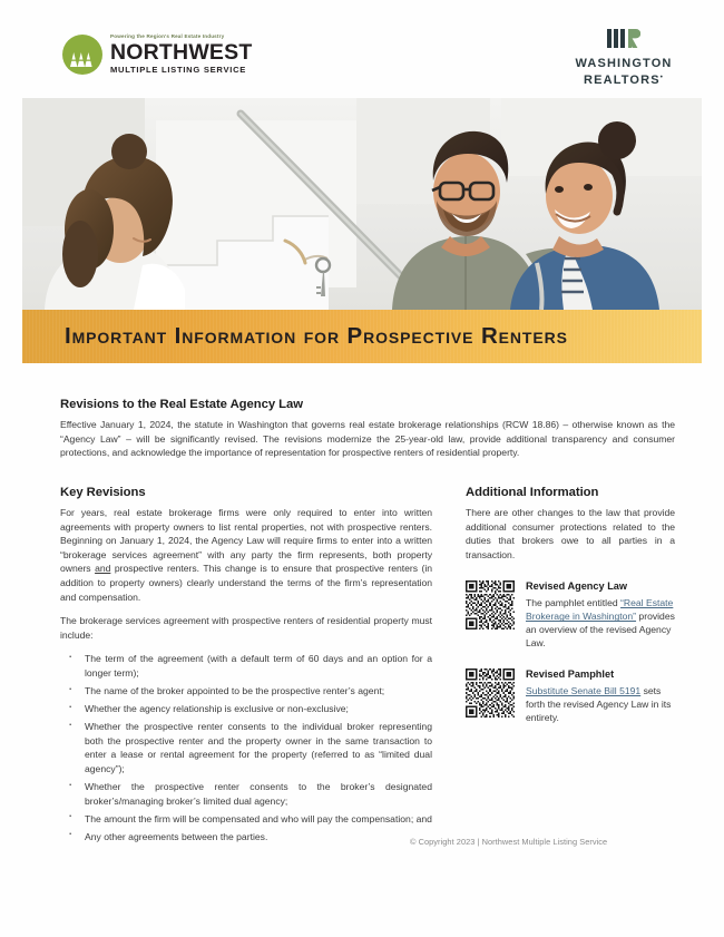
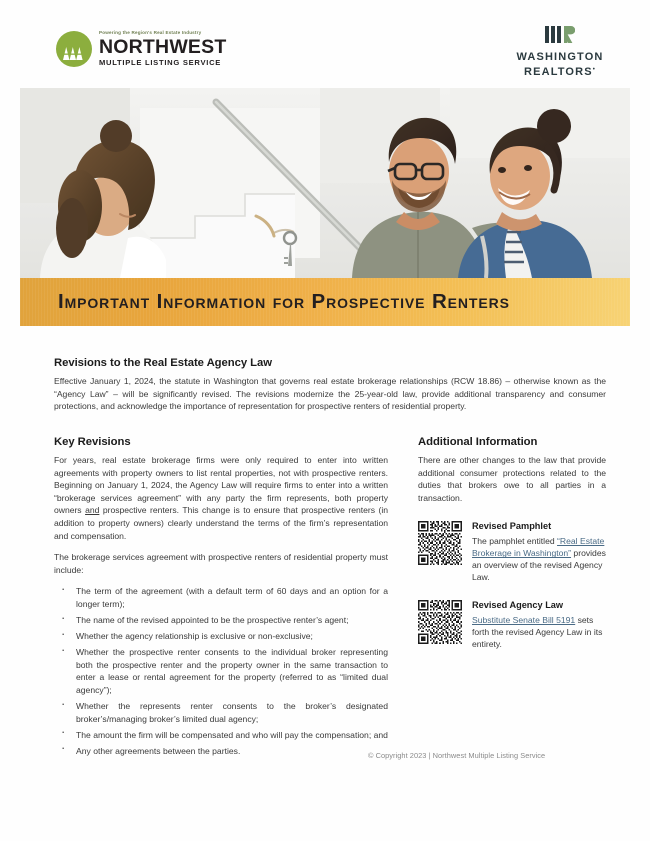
  NORTHWEST
  MULTIPLE LISTING SERVICE
  WASHINGTON
  REALTORS
  Important Information for Prospective Renters
  Revisions to the Real Estate Agency Law
  Effective January 1, 2024, the statute in Washington that governs real estate brokerage relationships (RCW 18.86) – otherwise known as the “Agency Law” – will be significantly revised. The revisions modernize the 25-year-old law, provide additional transparency and consumer protections, and acknowledge the importance of representation for prospective renters of residential property.
  Key Revisions
  For years, real estate brokerage firms were only required to enter into written agreements with property owners to list rental properties, not with prospective renters. Beginning on January 1, 2024, the Agency Law will require firms to enter into a written “brokerage services agreement” with any party the firm represents, both property owners and prospective renters. This change is to ensure that prospective renters (in addition to property owners) clearly understand the terms of the firm’s representation and compensation.
  The brokerage services agreement with prospective renters of residential property must include:
  The term of the agreement (with a default term of 60 days and an option for a longer term);
- The name of the broker appointed to be the prospective renter’s agent;
+ The name of the revised appointed to be the prospective renter’s agent;
  Whether the agency relationship is exclusive or non-exclusive;
  Whether the prospective renter consents to the individual broker representing both the prospective renter and the property owner in the same transaction to enter a lease or rental agreement for the property (referred to as “limited dual agency”);
- Whether the prospective renter consents to the broker’s designated broker’s/managing broker’s limited dual agency;
+ Whether the represents renter consents to the broker’s designated broker’s/managing broker’s limited dual agency;
  The amount the firm will be compensated and who will pay the compensation; and
  Any other agreements between the parties.
  Additional Information
  There are other changes to the law that provide additional consumer protections related to the duties that brokers owe to all parties in a transaction.
- Revised Agency Law
+ Revised Pamphlet
  The pamphlet entitled “Real Estate Brokerage in Washington” provides an overview of the revised Agency Law.
- Revised Pamphlet
+ Revised Agency Law
  Substitute Senate Bill 5191 sets forth the revised Agency Law in its entirety.
  © Copyright 2023 | Northwest Multiple Listing Service
